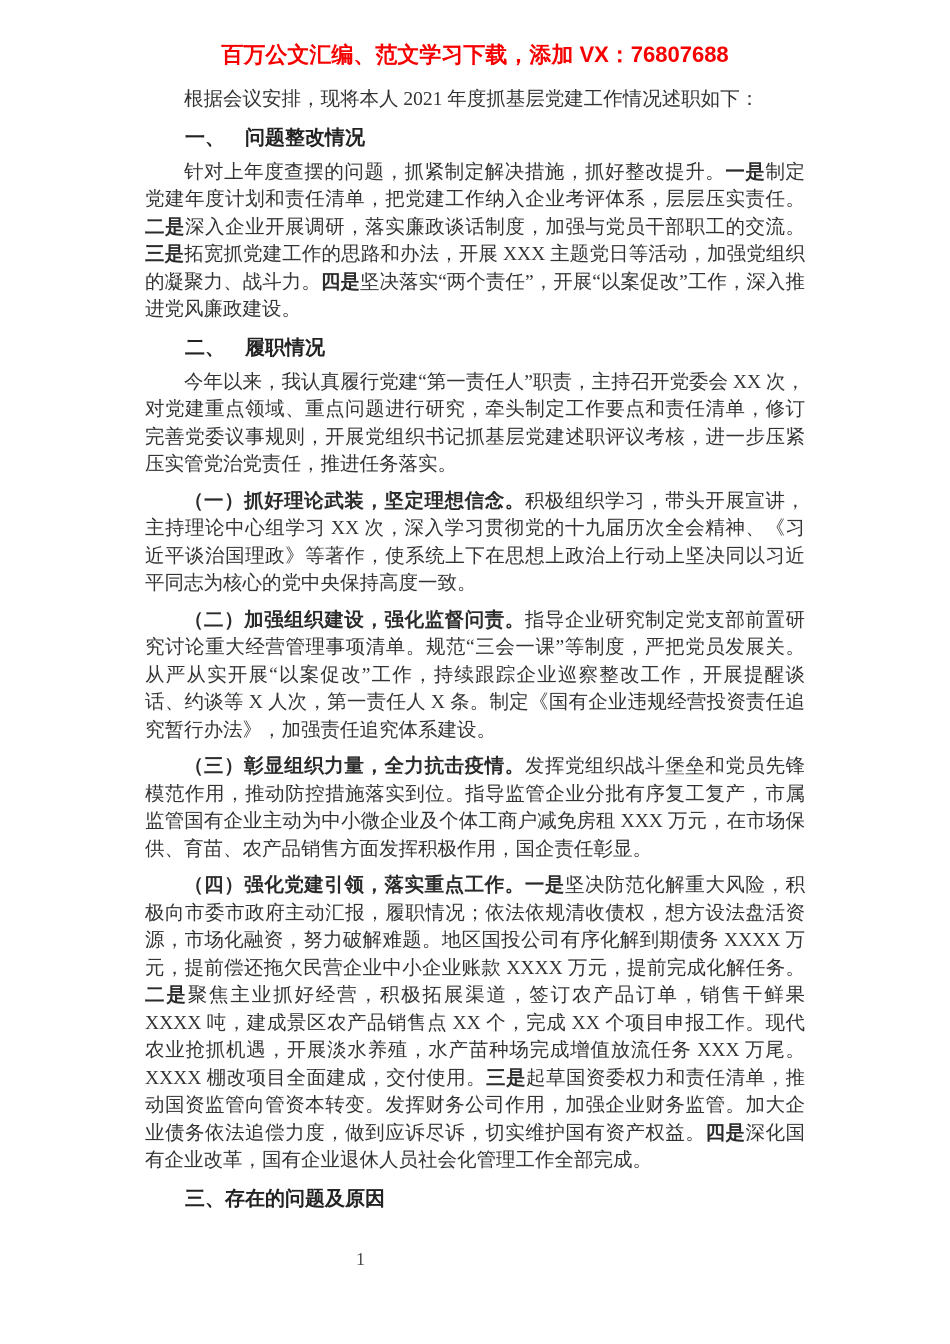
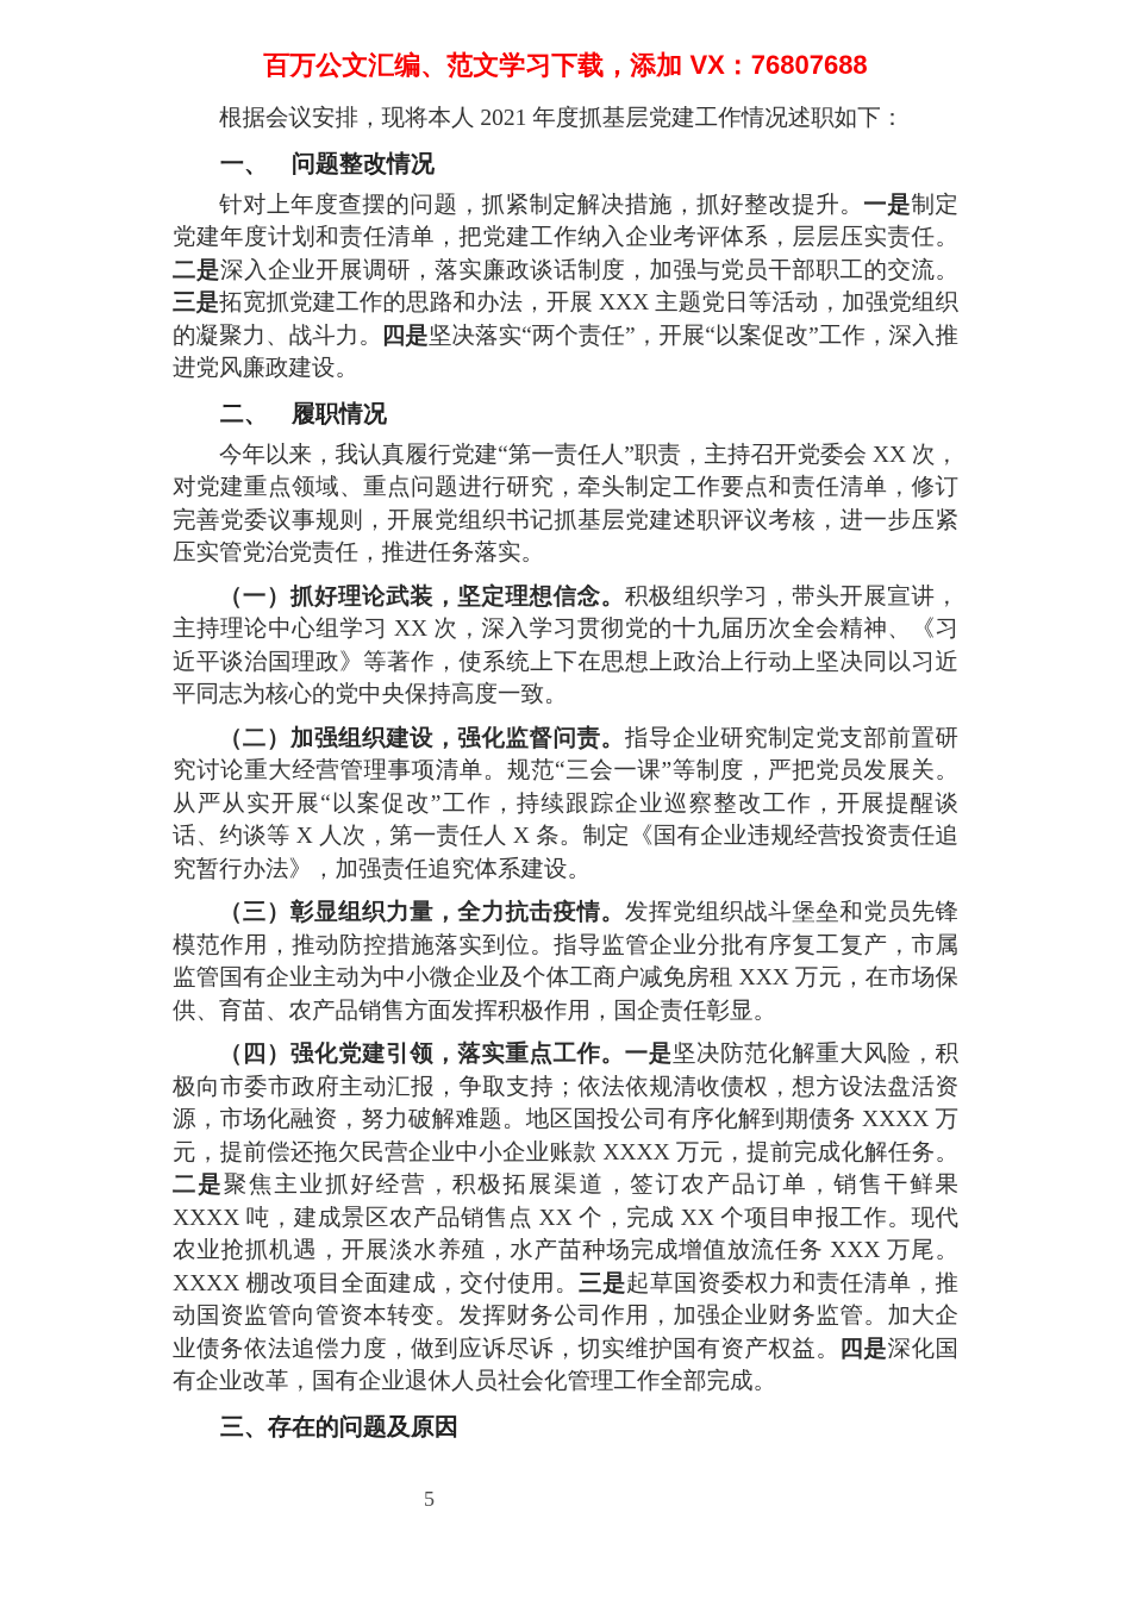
  百万公文汇编、范文学习下载，添加 VX：76807688
  根据会议安排，现将本人 2021 年度抓基层党建工作情况述职如下：
  一、 问题整改情况
  针对上年度查摆的问题，抓紧制定解决措施，抓好整改提升。一是制定党建年度计划和责任清单，把党建工作纳入企业考评体系，层层压实责任。二是深入企业开展调研，落实廉政谈话制度，加强与党员干部职工的交流。三是拓宽抓党建工作的思路和办法，开展 XXX 主题党日等活动，加强党组织的凝聚力、战斗力。四是坚决落实“两个责任”，开展“以案促改”工作，深入推进党风廉政建设。
  二、 履职情况
  今年以来，我认真履行党建“第一责任人”职责，主持召开党委会 XX 次，对党建重点领域、重点问题进行研究，牵头制定工作要点和责任清单，修订完善党委议事规则，开展党组织书记抓基层党建述职评议考核，进一步压紧压实管党治党责任，推进任务落实。
  （一）抓好理论武装，坚定理想信念。积极组织学习，带头开展宣讲，主持理论中心组学习 XX 次，深入学习贯彻党的十九届历次全会精神、《习近平谈治国理政》等著作，使系统上下在思想上政治上行动上坚决同以习近平同志为核心的党中央保持高度一致。
  （二）加强组织建设，强化监督问责。指导企业研究制定党支部前置研究讨论重大经营管理事项清单。规范“三会一课”等制度，严把党员发展关。从严从实开展“以案促改”工作，持续跟踪企业巡察整改工作，开展提醒谈话、约谈等 X 人次，第一责任人 X 条。制定《国有企业违规经营投资责任追究暂行办法》，加强责任追究体系建设。
  （三）彰显组织力量，全力抗击疫情。发挥党组织战斗堡垒和党员先锋模范作用，推动防控措施落实到位。指导监管企业分批有序复工复产，市属监管国有企业主动为中小微企业及个体工商户减免房租 XXX 万元，在市场保供、育苗、农产品销售方面发挥积极作用，国企责任彰显。
- （四）强化党建引领，落实重点工作。一是坚决防范化解重大风险，积极向市委市政府主动汇报，履职情况；依法依规清收债权，想方设法盘活资源，市场化融资，努力破解难题。地区国投公司有序化解到期债务 XXXX 万元，提前偿还拖欠民营企业中小企业账款 XXXX 万元，提前完成化解任务。二是聚焦主业抓好经营，积极拓展渠道，签订农产品订单，销售干鲜果 XXXX 吨，建成景区农产品销售点 XX 个，完成 XX 个项目申报工作。现代农业抢抓机遇，开展淡水养殖，水产苗种场完成增值放流任务 XXX 万尾。XXXX 棚改项目全面建成，交付使用。三是起草国资委权力和责任清单，推动国资监管向管资本转变。发挥财务公司作用，加强企业财务监管。加大企业债务依法追偿力度，做到应诉尽诉，切实维护国有资产权益。四是深化国有企业改革，国有企业退休人员社会化管理工作全部完成。
+ （四）强化党建引领，落实重点工作。一是坚决防范化解重大风险，积极向市委市政府主动汇报，争取支持；依法依规清收债权，想方设法盘活资源，市场化融资，努力破解难题。地区国投公司有序化解到期债务 XXXX 万元，提前偿还拖欠民营企业中小企业账款 XXXX 万元，提前完成化解任务。二是聚焦主业抓好经营，积极拓展渠道，签订农产品订单，销售干鲜果 XXXX 吨，建成景区农产品销售点 XX 个，完成 XX 个项目申报工作。现代农业抢抓机遇，开展淡水养殖，水产苗种场完成增值放流任务 XXX 万尾。XXXX 棚改项目全面建成，交付使用。三是起草国资委权力和责任清单，推动国资监管向管资本转变。发挥财务公司作用，加强企业财务监管。加大企业债务依法追偿力度，做到应诉尽诉，切实维护国有资产权益。四是深化国有企业改革，国有企业退休人员社会化管理工作全部完成。
  三、存在的问题及原因
- 1
+ 5
